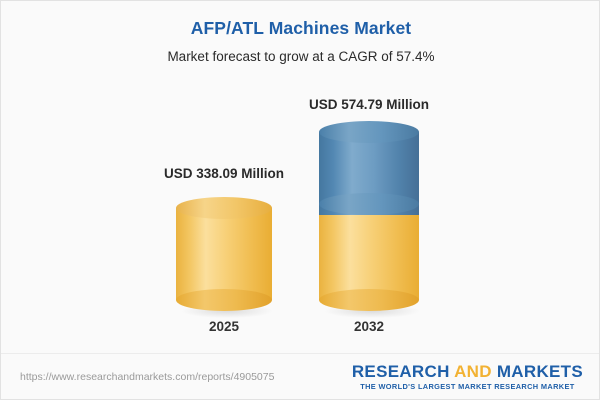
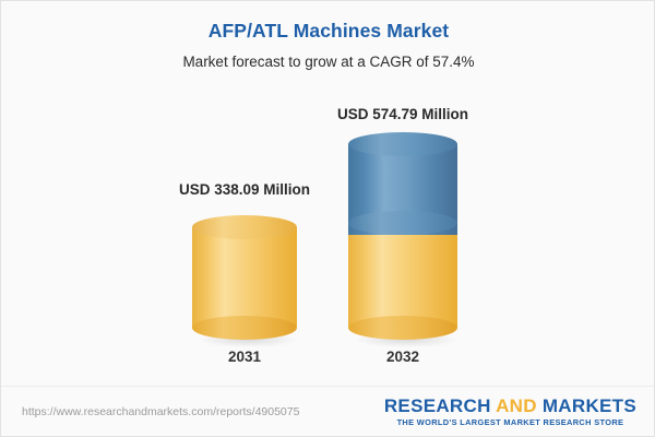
  AFP/ATL Machines Market
  Market forecast to grow at a CAGR of 57.4%
  USD 338.09 Million
- 2025
+ 2031
  USD 574.79 Million
  2032
  https://www.researchandmarkets.com/reports/4905075
  RESEARCH AND MARKETS
- THE WORLD'S LARGEST MARKET RESEARCH MARKET
+ THE WORLD'S LARGEST MARKET RESEARCH STORE
